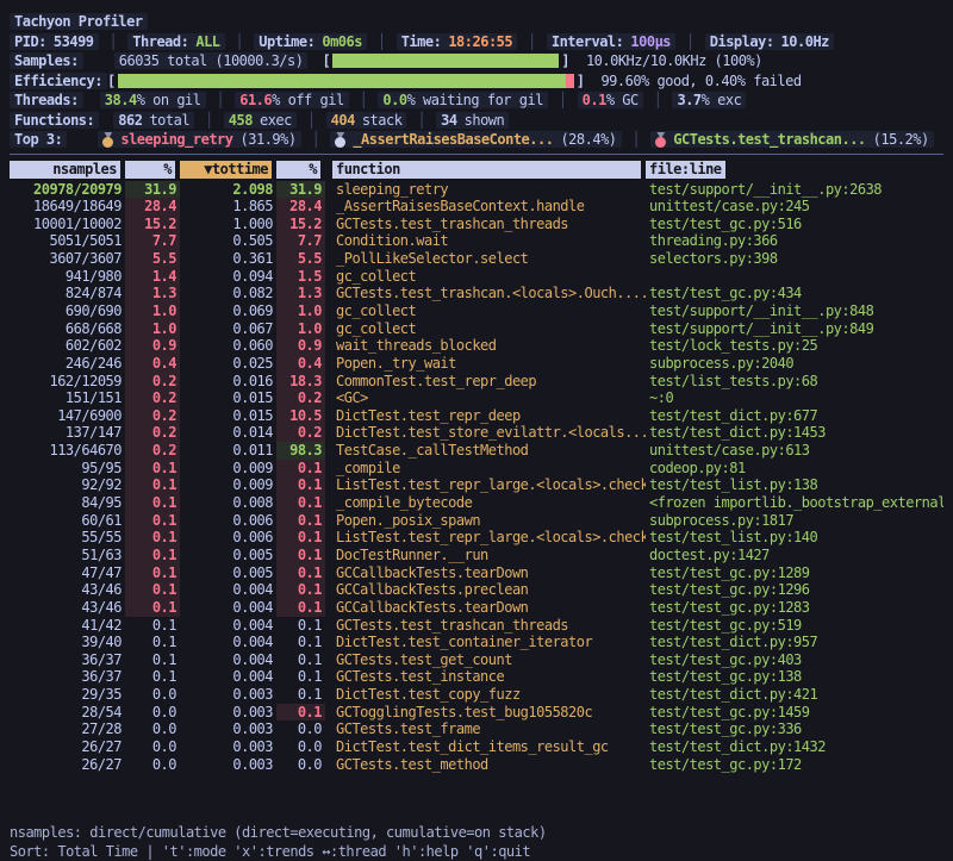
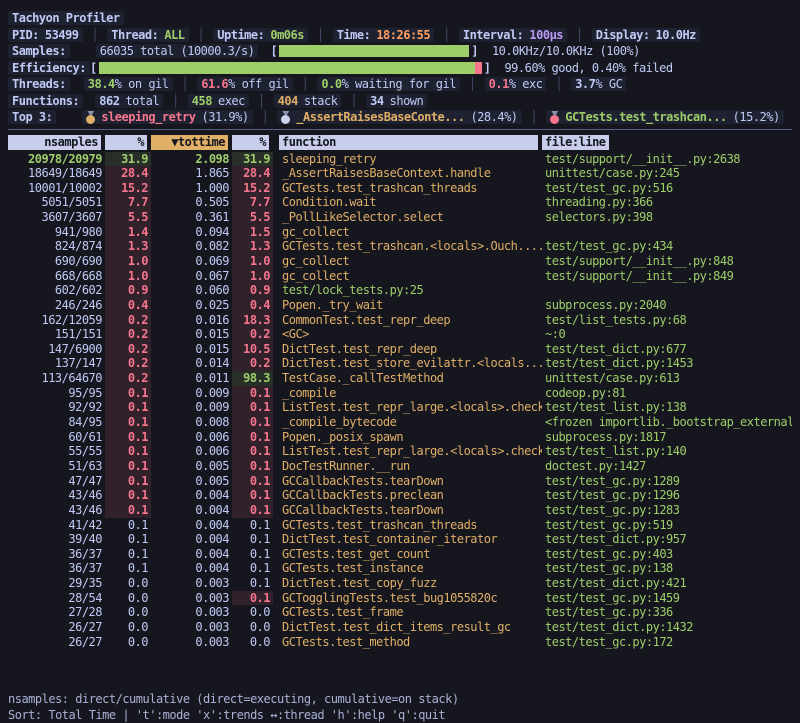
  Tachyon Profiler
  PID:
  53499
  │
  Thread:
  ALL
  │
  Uptime:
  0m06s
  │
  Time:
  18:26:55
  │
  Interval:
  100μs
  │
  Display:
  10.0Hz
  Samples:
  66035 total (10000.3/s)
  [
  ]
  10.0KHz/10.0KHz (100%)
  Efficiency:
  [
  ]
  99.60% good, 0.40% failed
  Threads:
  38.4
  % on gil
  │
  61.6
  % off gil
  │
  0.0
  % waiting for gil
  │
  0.1
- % GC
+ % exc
  │
  3.7
- % exc
+ % GC
  Functions:
  862
  total
  │
  458
  exec
  │
  404
  stack
  │
  34
  shown
  Top 3:
  sleeping_retry
  (31.9%)
  │
  _AssertRaisesBaseConte...
  (28.4%)
  │
  GCTests.test_trashcan...
  (15.2%)
  nsamples
  %
  ▼tottime
  %
  function
  file:line
  20978/20979
  31.9
  2.098
  31.9
  sleeping_retry
  test/support/__init__.py:2638
  18649/18649
  28.4
  1.865
  28.4
  _AssertRaisesBaseContext.handle
  unittest/case.py:245
  10001/10002
  15.2
  1.000
  15.2
  GCTests.test_trashcan_threads
  test/test_gc.py:516
  5051/5051
  7.7
  0.505
  7.7
  Condition.wait
  threading.py:366
  3607/3607
  5.5
  0.361
  5.5
  _PollLikeSelector.select
  selectors.py:398
  941/980
  1.4
  0.094
  1.5
  gc_collect
  824/874
  1.3
  0.082
  1.3
  GCTests.test_trashcan.<locals>.Ouch....
  test/test_gc.py:434
  690/690
  1.0
  0.069
  1.0
  gc_collect
  test/support/__init__.py:848
  668/668
  1.0
  0.067
  1.0
  gc_collect
  test/support/__init__.py:849
  602/602
  0.9
  0.060
  0.9
- wait_threads_blocked
  test/lock_tests.py:25
  246/246
  0.4
  0.025
  0.4
  Popen._try_wait
  subprocess.py:2040
  162/12059
  0.2
  0.016
  18.3
  CommonTest.test_repr_deep
  test/list_tests.py:68
  151/151
  0.2
  0.015
  0.2
  <GC>
  ~:0
  147/6900
  0.2
  0.015
  10.5
  DictTest.test_repr_deep
  test/test_dict.py:677
  137/147
  0.2
  0.014
  0.2
  DictTest.test_store_evilattr.<locals...
  test/test_dict.py:1453
  113/64670
  0.2
  0.011
  98.3
  TestCase._callTestMethod
  unittest/case.py:613
  95/95
  0.1
  0.009
  0.1
  _compile
  codeop.py:81
  92/92
  0.1
  0.009
  0.1
  ListTest.test_repr_large.<locals>.check
  test/test_list.py:138
  84/95
  0.1
  0.008
  0.1
  _compile_bytecode
  <frozen importlib._bootstrap_external
  60/61
  0.1
  0.006
  0.1
  Popen._posix_spawn
  subprocess.py:1817
  55/55
  0.1
  0.006
  0.1
  ListTest.test_repr_large.<locals>.check
  test/test_list.py:140
  51/63
  0.1
  0.005
  0.1
  DocTestRunner.__run
  doctest.py:1427
  47/47
  0.1
  0.005
  0.1
  GCCallbackTests.tearDown
  test/test_gc.py:1289
  43/46
  0.1
  0.004
  0.1
  GCCallbackTests.preclean
  test/test_gc.py:1296
  43/46
  0.1
  0.004
  0.1
  GCCallbackTests.tearDown
  test/test_gc.py:1283
  41/42
  0.1
  0.004
  0.1
  GCTests.test_trashcan_threads
  test/test_gc.py:519
  39/40
  0.1
  0.004
  0.1
  DictTest.test_container_iterator
  test/test_dict.py:957
  36/37
  0.1
  0.004
  0.1
  GCTests.test_get_count
  test/test_gc.py:403
  36/37
  0.1
  0.004
  0.1
  GCTests.test_instance
  test/test_gc.py:138
  29/35
  0.0
  0.003
  0.1
  DictTest.test_copy_fuzz
  test/test_dict.py:421
  28/54
  0.0
  0.003
  0.1
  GCTogglingTests.test_bug1055820c
  test/test_gc.py:1459
  27/28
  0.0
  0.003
  0.0
  GCTests.test_frame
  test/test_gc.py:336
  26/27
  0.0
  0.003
  0.0
  DictTest.test_dict_items_result_gc
  test/test_dict.py:1432
  26/27
  0.0
  0.003
  0.0
  GCTests.test_method
  test/test_gc.py:172
  nsamples: direct/cumulative (direct=executing, cumulative=on stack)
  Sort: Total Time | 't':mode 'x':trends ↔:thread 'h':help 'q':quit
